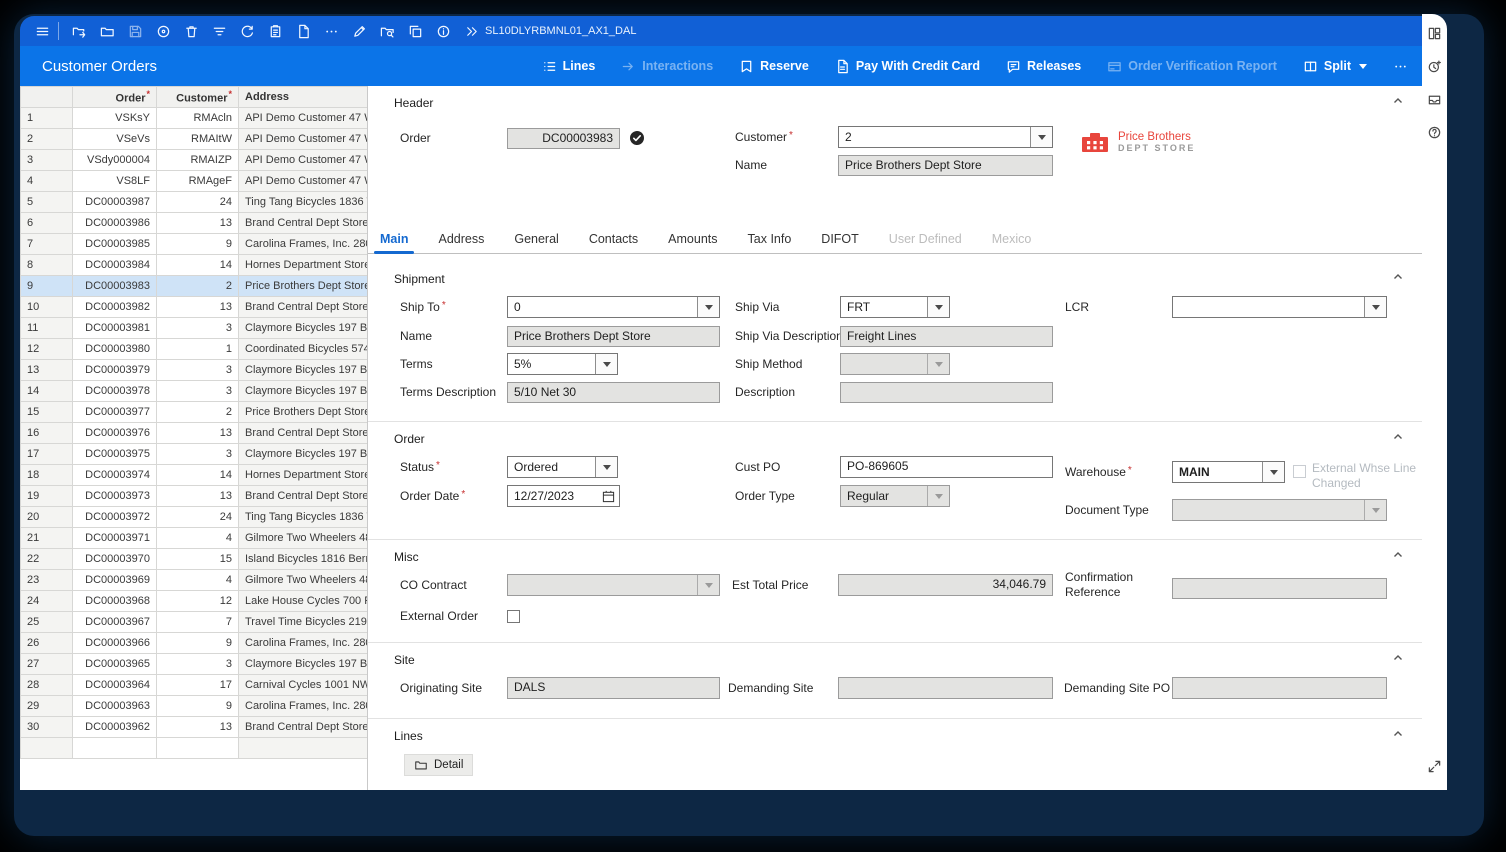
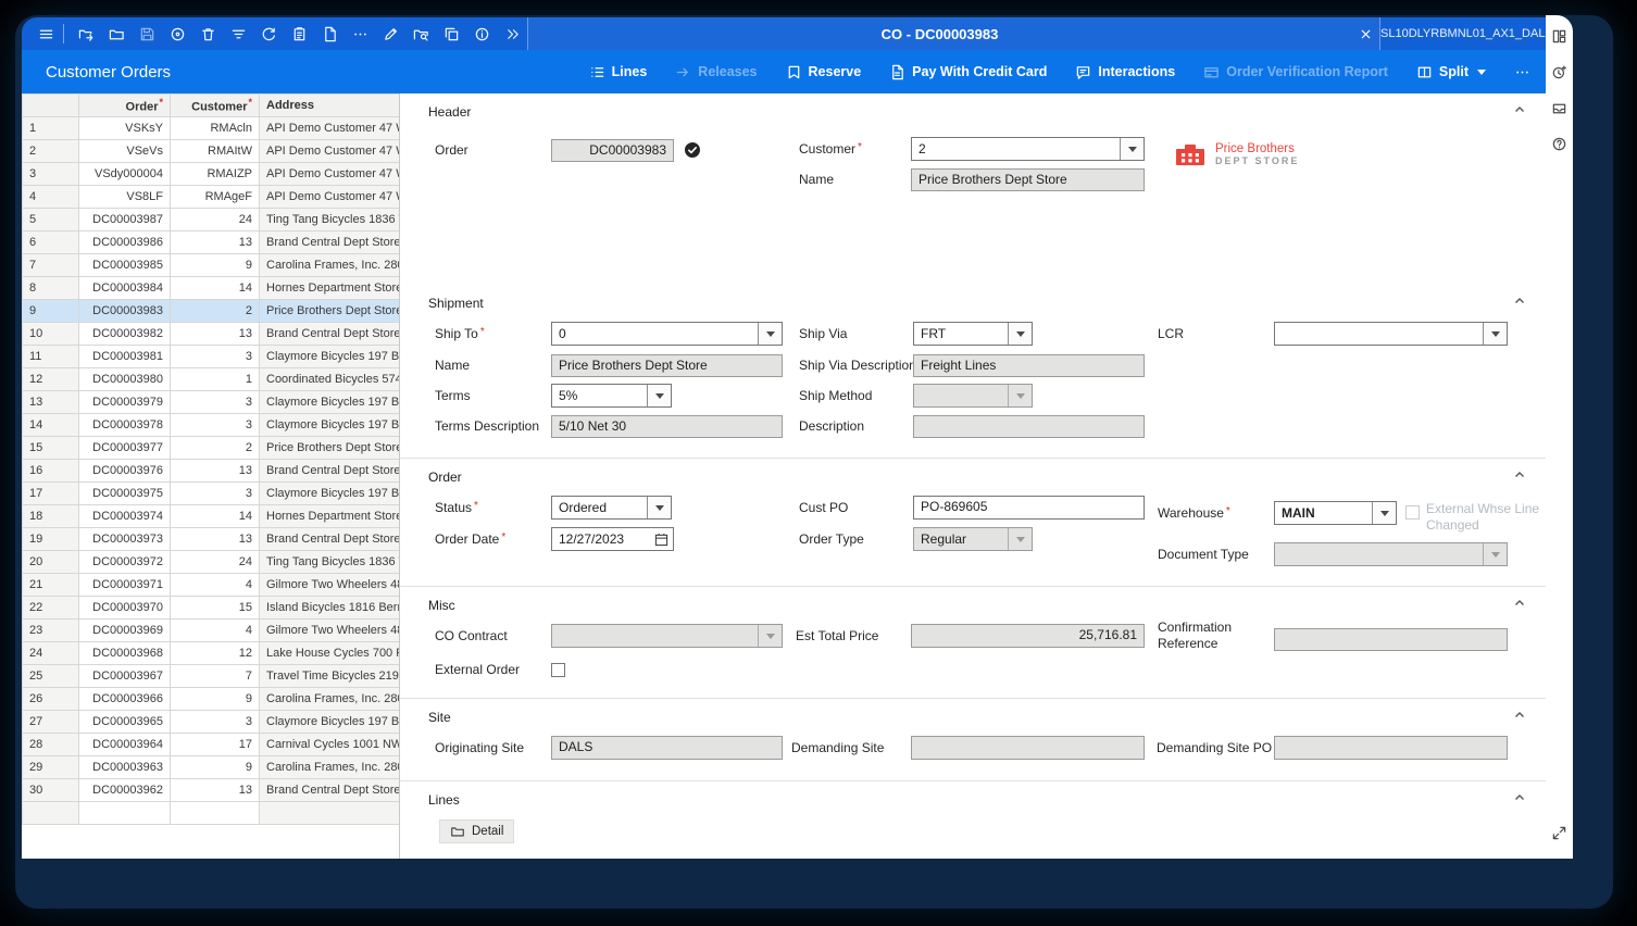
+ CO - DC00003983
  SL10DLYRBMNL01_AX1_DAL
  Customer Orders
  Lines
- Interactions
+ Releases
  Reserve
  Pay With Credit Card
- Releases
+ Interactions
  Order Verification Report
  Split
  	Order*	Customer*	Address
  1	VSKsY	RMAcln	API Demo Customer 47
  2	VSeVs	RMAItW	API Demo Customer 47
  3	VSdy000004	RMAIZP	API Demo Customer 47
  4	VS8LF	RMAgeF	API Demo Customer 47
  5	DC00003987	24	Ting Tang Bicycles 1836
  6	DC00003986	13	Brand Central Dept Store
  7	DC00003985	9	Carolina Frames, Inc. 28
  8	DC00003984	14	Hornes Department Stor
  9	DC00003983	2	Price Brothers Dept Stor
  10	DC00003982	13	Brand Central Dept Store
  11	DC00003981	3	Claymore Bicycles 197 B
  12	DC00003980	1	Coordinated Bicycles 574
  13	DC00003979	3	Claymore Bicycles 197 B
  14	DC00003978	3	Claymore Bicycles 197 B
  15	DC00003977	2	Price Brothers Dept Stor
  16	DC00003976	13	Brand Central Dept Store
  17	DC00003975	3	Claymore Bicycles 197 B
  18	DC00003974	14	Hornes Department Stor
  19	DC00003973	13	Brand Central Dept Store
  20	DC00003972	24	Ting Tang Bicycles 1836
  21	DC00003971	4	Gilmore Two Wheelers 4
  22	DC00003970	15	Island Bicycles 1816 Ber
  23	DC00003969	4	Gilmore Two Wheelers 4
  24	DC00003968	12	Lake House Cycles 700
  25	DC00003967	7	Travel Time Bicycles 219
  26	DC00003966	9	Carolina Frames, Inc. 28
  27	DC00003965	3	Claymore Bicycles 197 B
  28	DC00003964	17	Carnival Cycles 1001 NW
  29	DC00003963	9	Carolina Frames, Inc. 28
  30	DC00003962	13	Brand Central Dept Store
  Header
  Order
  DC00003983
  Customer
  2
  Name
  Price Brothers Dept Store
  Price Brothers
  DEPT STORE
- Main
- Address
- General
- Contacts
- Amounts
- Tax Info
- DIFOT
- User Defined
- Mexico
  Shipment
  Ship To
  0
  Name
  Price Brothers Dept Store
  Terms
  5%
  Terms Description
  5/10 Net 30
  Ship Via
  FRT
  Ship Via Descriptio
  Freight Lines
  Ship Method
  Description
  LCR
  Order
  Status
  Ordered
  Order Date
  12/27/2023
  Cust PO
  PO-869605
  Order Type
  Regular
  Warehouse
  MAIN
  External Whse Line Changed
  Document Type
  Misc
  CO Contract
  Est Total Price
- 34,046.79
+ 25,716.81
  Confirmation Reference
  External Order
  Site
  Originating Site
  DALS
  Demanding Site
  Demanding Site PO
  Lines
  Detail
